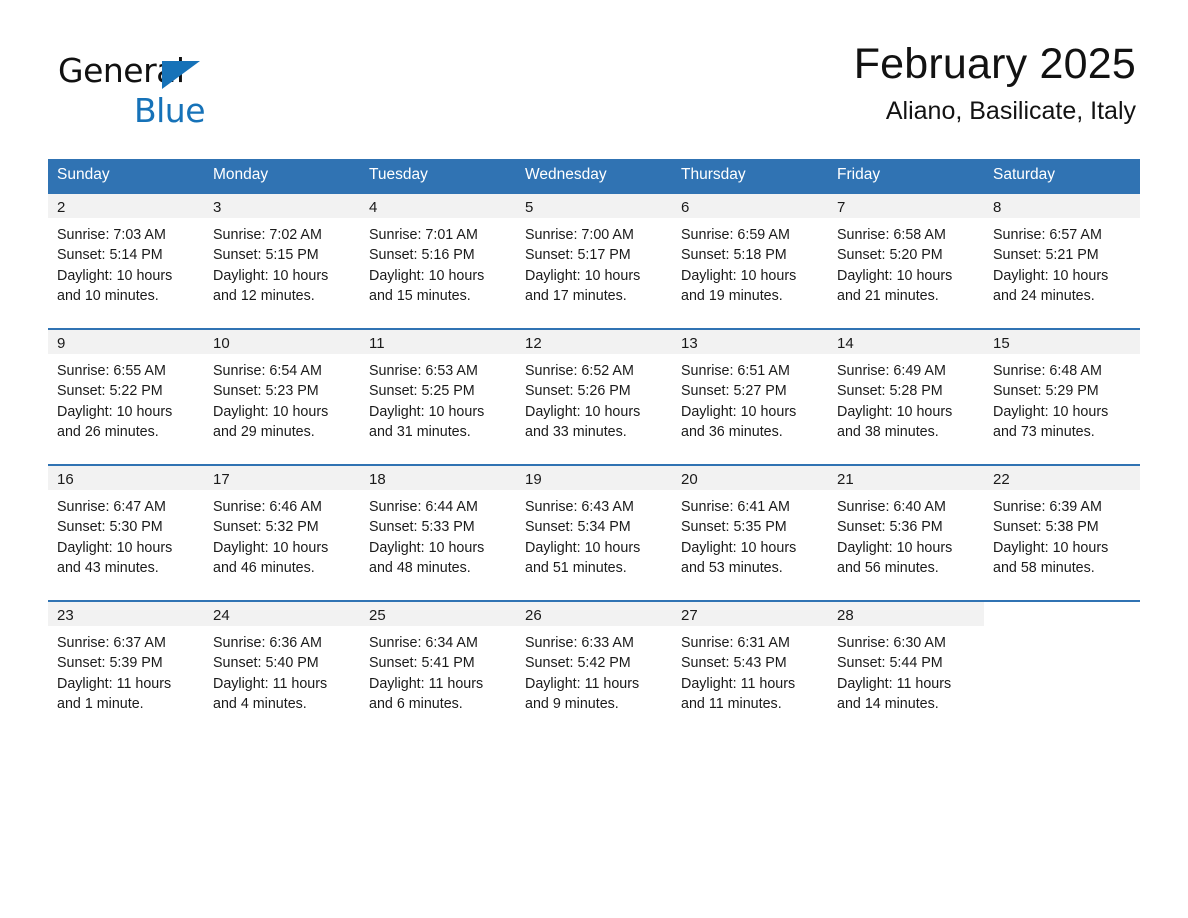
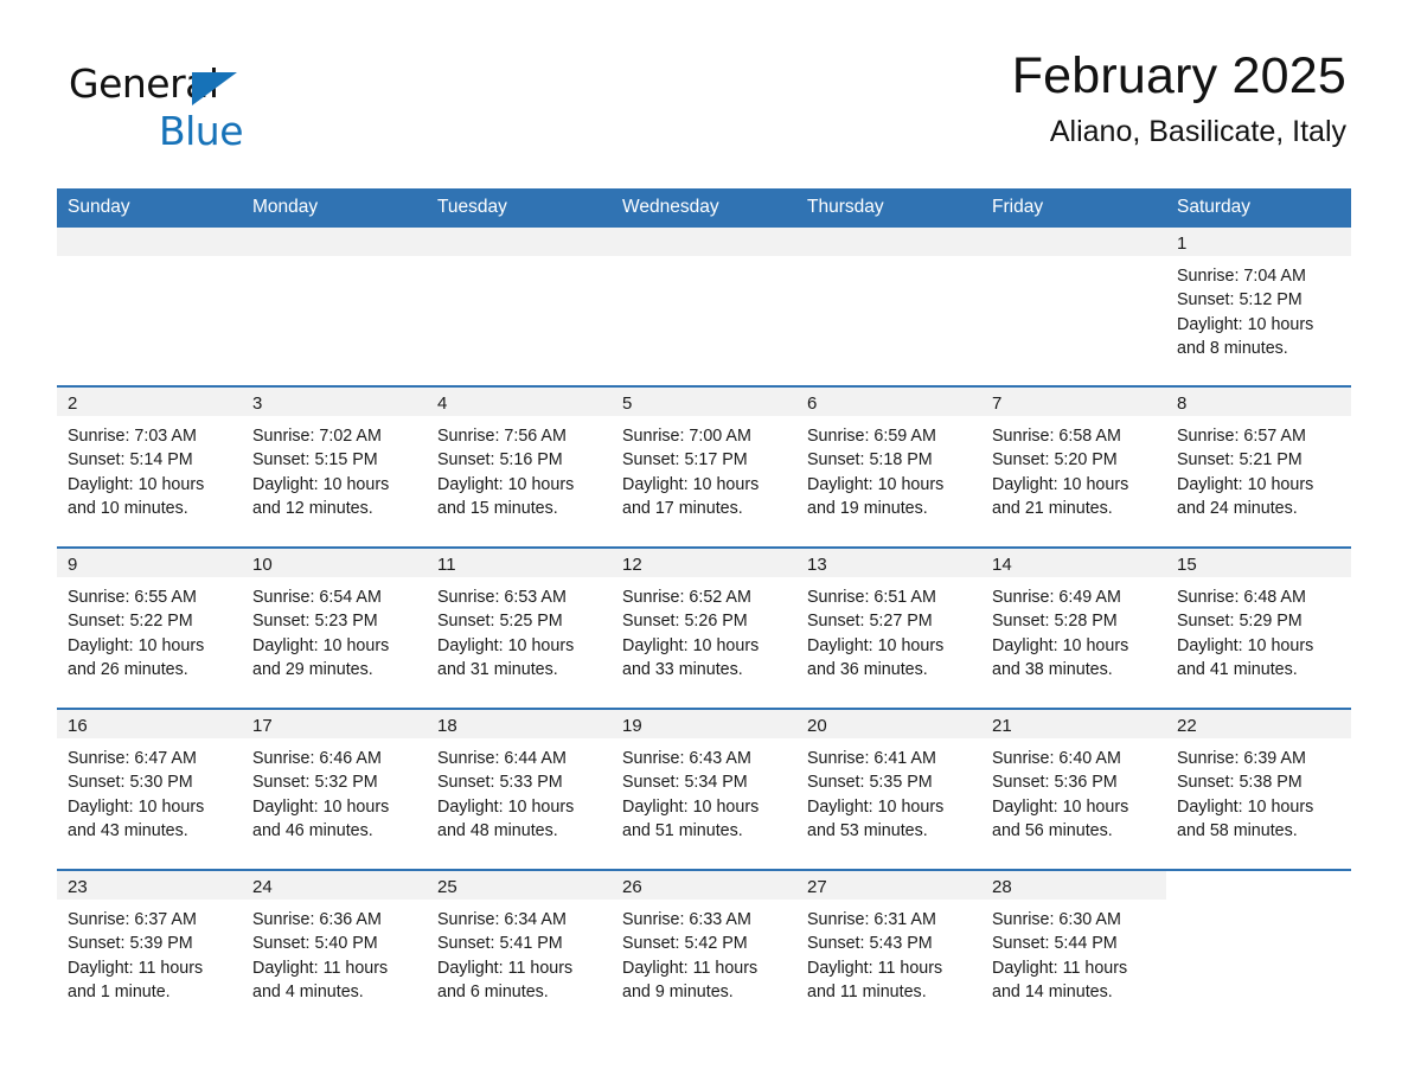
  General
  Blue
  February 2025
  Aliano, Basilicate, Italy
  Sunday	Monday	Tuesday	Wednesday	Thursday	Friday	Saturday
+ 						1Sunrise: 7:04 AMSunset: 5:12 PMDaylight: 10 hoursand 8 minutes.
- 2Sunrise: 7:03 AMSunset: 5:14 PMDaylight: 10 hoursand 10 minutes.	3Sunrise: 7:02 AMSunset: 5:15 PMDaylight: 10 hoursand 12 minutes.	4Sunrise: 7:01 AMSunset: 5:16 PMDaylight: 10 hoursand 15 minutes.	5Sunrise: 7:00 AMSunset: 5:17 PMDaylight: 10 hoursand 17 minutes.	6Sunrise: 6:59 AMSunset: 5:18 PMDaylight: 10 hoursand 19 minutes.	7Sunrise: 6:58 AMSunset: 5:20 PMDaylight: 10 hoursand 21 minutes.	8Sunrise: 6:57 AMSunset: 5:21 PMDaylight: 10 hoursand 24 minutes.
+ 2Sunrise: 7:03 AMSunset: 5:14 PMDaylight: 10 hoursand 10 minutes.	3Sunrise: 7:02 AMSunset: 5:15 PMDaylight: 10 hoursand 12 minutes.	4Sunrise: 7:56 AMSunset: 5:16 PMDaylight: 10 hoursand 15 minutes.	5Sunrise: 7:00 AMSunset: 5:17 PMDaylight: 10 hoursand 17 minutes.	6Sunrise: 6:59 AMSunset: 5:18 PMDaylight: 10 hoursand 19 minutes.	7Sunrise: 6:58 AMSunset: 5:20 PMDaylight: 10 hoursand 21 minutes.	8Sunrise: 6:57 AMSunset: 5:21 PMDaylight: 10 hoursand 24 minutes.
- 9Sunrise: 6:55 AMSunset: 5:22 PMDaylight: 10 hoursand 26 minutes.	10Sunrise: 6:54 AMSunset: 5:23 PMDaylight: 10 hoursand 29 minutes.	11Sunrise: 6:53 AMSunset: 5:25 PMDaylight: 10 hoursand 31 minutes.	12Sunrise: 6:52 AMSunset: 5:26 PMDaylight: 10 hoursand 33 minutes.	13Sunrise: 6:51 AMSunset: 5:27 PMDaylight: 10 hoursand 36 minutes.	14Sunrise: 6:49 AMSunset: 5:28 PMDaylight: 10 hoursand 38 minutes.	15Sunrise: 6:48 AMSunset: 5:29 PMDaylight: 10 hoursand 73 minutes.
+ 9Sunrise: 6:55 AMSunset: 5:22 PMDaylight: 10 hoursand 26 minutes.	10Sunrise: 6:54 AMSunset: 5:23 PMDaylight: 10 hoursand 29 minutes.	11Sunrise: 6:53 AMSunset: 5:25 PMDaylight: 10 hoursand 31 minutes.	12Sunrise: 6:52 AMSunset: 5:26 PMDaylight: 10 hoursand 33 minutes.	13Sunrise: 6:51 AMSunset: 5:27 PMDaylight: 10 hoursand 36 minutes.	14Sunrise: 6:49 AMSunset: 5:28 PMDaylight: 10 hoursand 38 minutes.	15Sunrise: 6:48 AMSunset: 5:29 PMDaylight: 10 hoursand 41 minutes.
  16Sunrise: 6:47 AMSunset: 5:30 PMDaylight: 10 hoursand 43 minutes.	17Sunrise: 6:46 AMSunset: 5:32 PMDaylight: 10 hoursand 46 minutes.	18Sunrise: 6:44 AMSunset: 5:33 PMDaylight: 10 hoursand 48 minutes.	19Sunrise: 6:43 AMSunset: 5:34 PMDaylight: 10 hoursand 51 minutes.	20Sunrise: 6:41 AMSunset: 5:35 PMDaylight: 10 hoursand 53 minutes.	21Sunrise: 6:40 AMSunset: 5:36 PMDaylight: 10 hoursand 56 minutes.	22Sunrise: 6:39 AMSunset: 5:38 PMDaylight: 10 hoursand 58 minutes.
  23Sunrise: 6:37 AMSunset: 5:39 PMDaylight: 11 hoursand 1 minute.	24Sunrise: 6:36 AMSunset: 5:40 PMDaylight: 11 hoursand 4 minutes.	25Sunrise: 6:34 AMSunset: 5:41 PMDaylight: 11 hoursand 6 minutes.	26Sunrise: 6:33 AMSunset: 5:42 PMDaylight: 11 hoursand 9 minutes.	27Sunrise: 6:31 AMSunset: 5:43 PMDaylight: 11 hoursand 11 minutes.	28Sunrise: 6:30 AMSunset: 5:44 PMDaylight: 11 hoursand 14 minutes.
